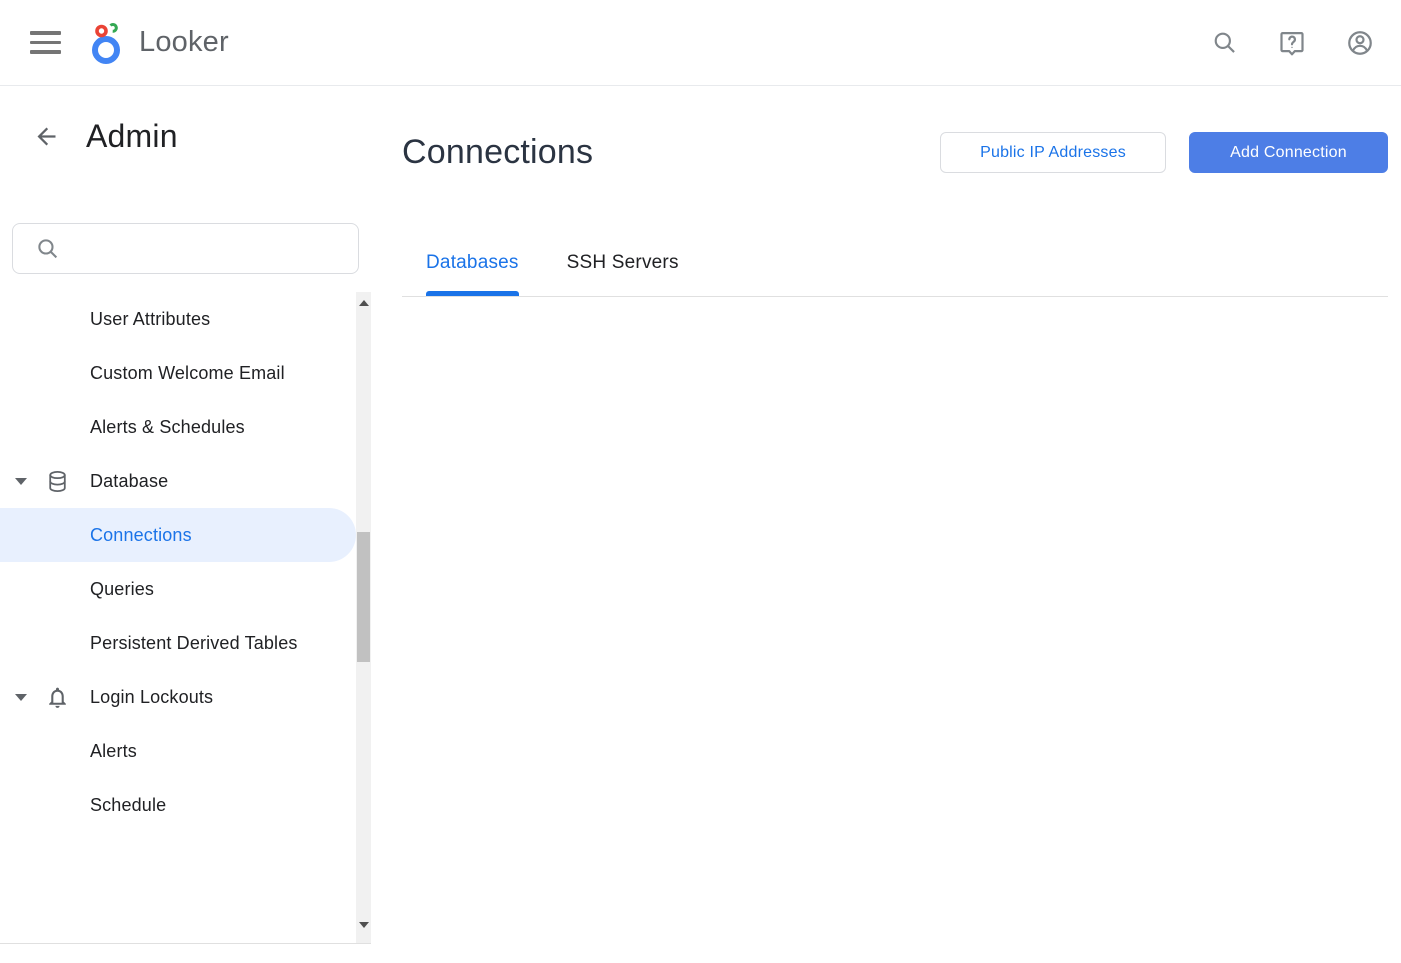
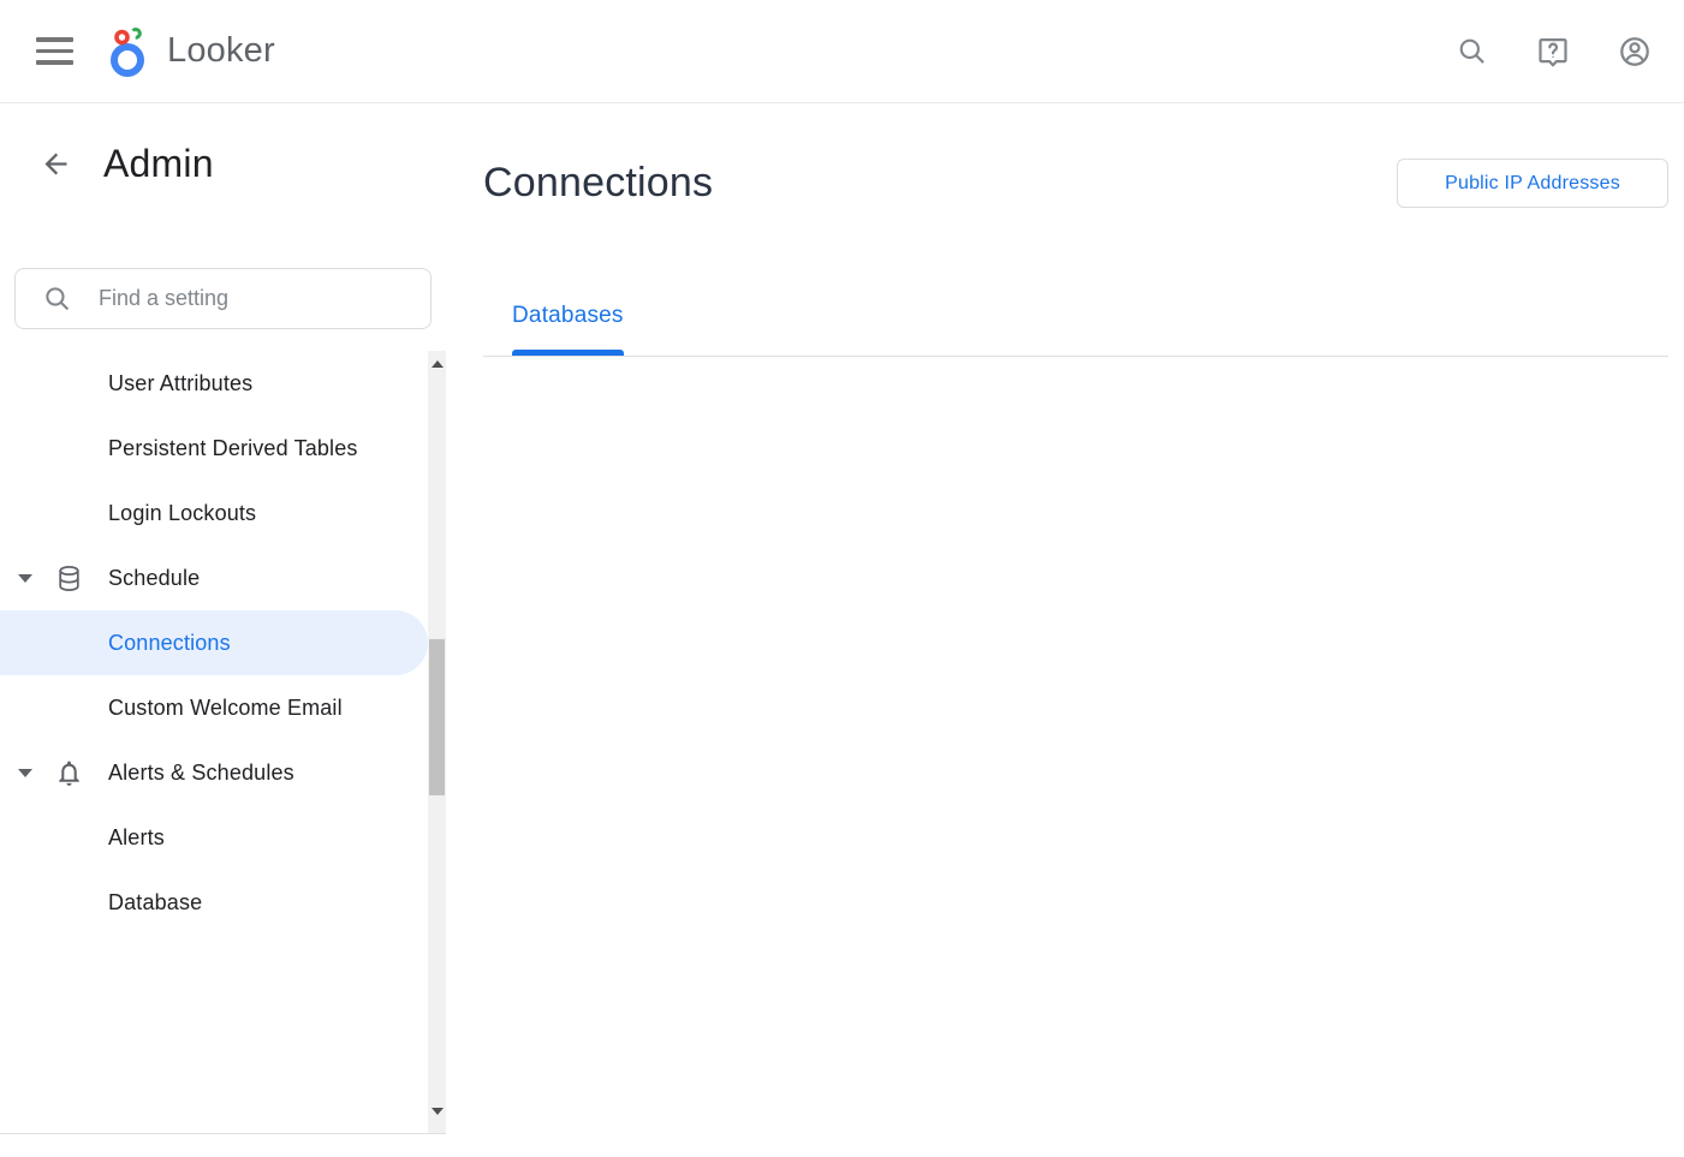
  Looker
  Admin
+ Find a setting
  User Attributes
- Custom Welcome Email
+ Persistent Derived Tables
- Alerts & Schedules
+ Login Lockouts
- Database
+ Schedule
  Connections
- Queries
- Persistent Derived Tables
+ Custom Welcome Email
- Login Lockouts
+ Alerts & Schedules
  Alerts
- Schedule
+ Database
  Connections
  Public IP Addresses
- Add Connection
  Databases
- SSH Servers
